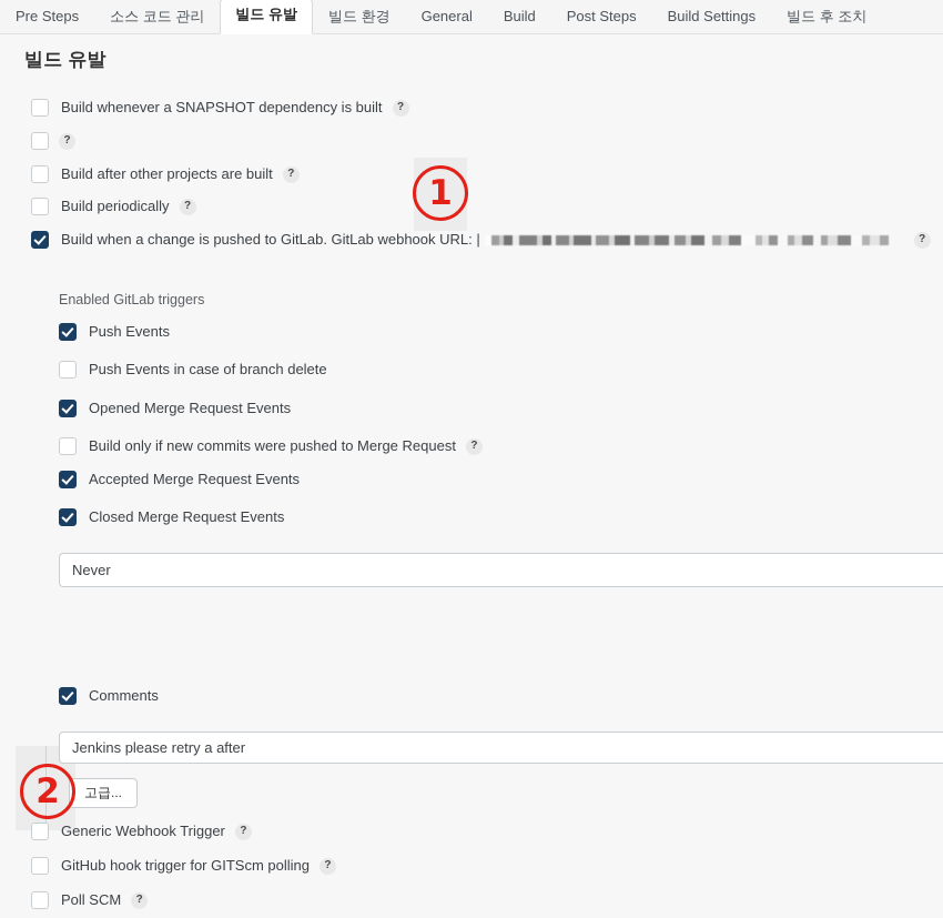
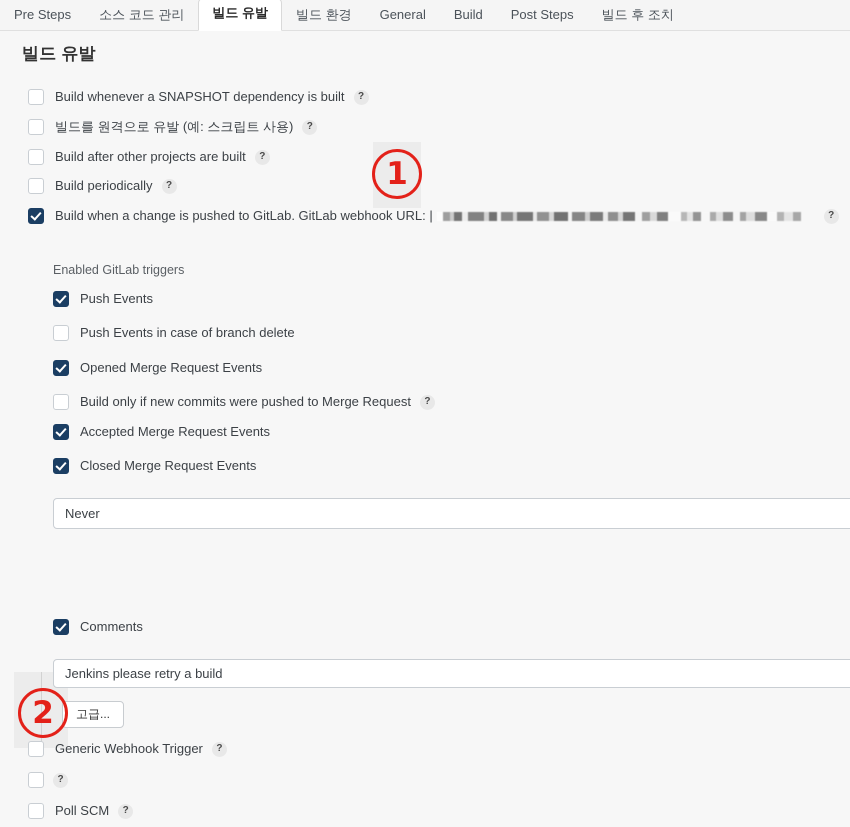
  Pre Steps
  소스 코드 관리
  빌드 유발
  빌드 환경
  General
  Build
  Post Steps
- Build Settings
  빌드 후 조치
  빌드 유발
  Build whenever a SNAPSHOT dependency is built
  ?
+ 빌드를 원격으로 유발 (예: 스크립트 사용)
  ?
  Build after other projects are built
  ?
  Build periodically
  ?
  Build when a change is pushed to GitLab. GitLab webhook URL: |
  ?
  Enabled GitLab triggers
  Push Events
  Push Events in case of branch delete
  Opened Merge Request Events
  Build only if new commits were pushed to Merge Request
  ?
  Accepted Merge Request Events
  Closed Merge Request Events
  Never
  Comments
- Jenkins please retry a after
+ Jenkins please retry a build
  고급...
  Generic Webhook Trigger
  ?
- GitHub hook trigger for GITScm polling
  ?
  Poll SCM
  ?
  1
  2
